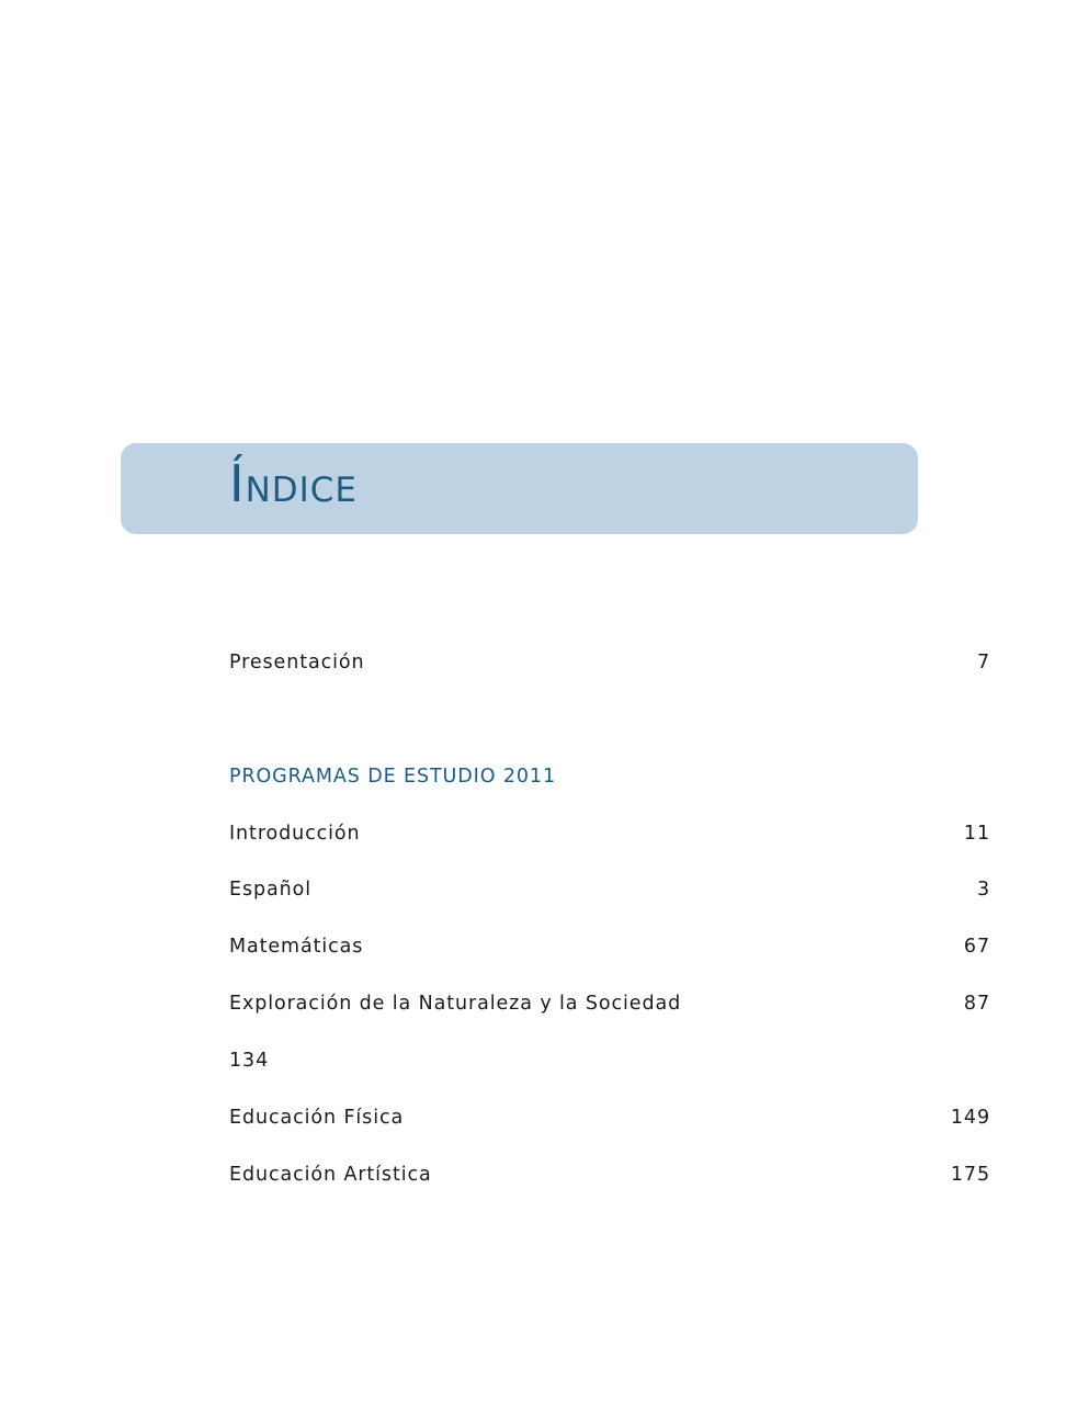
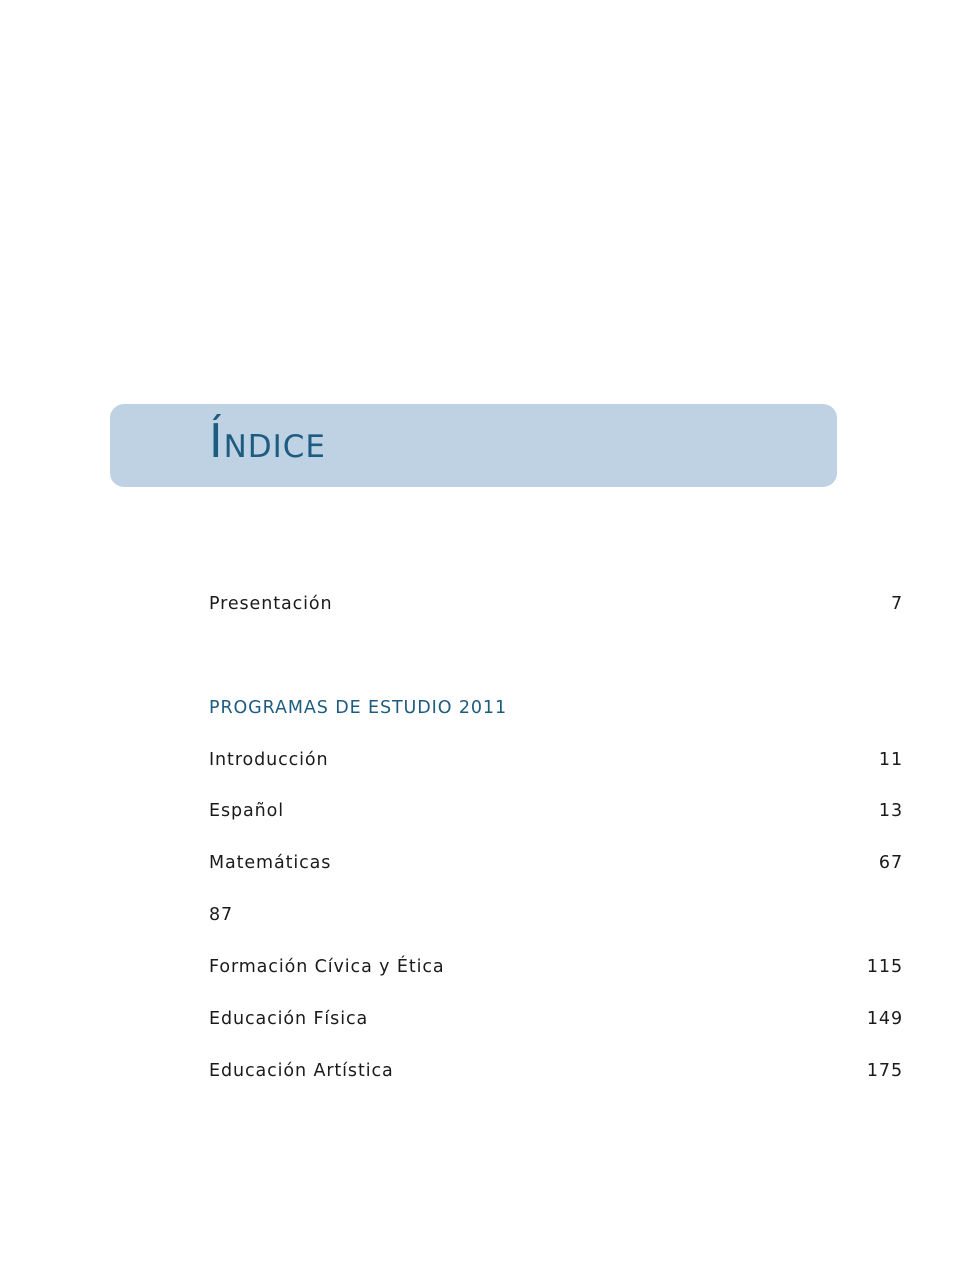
  ÍNDICE
  Presentación
  7
  PROGRAMAS DE ESTUDIO 2011
  Introducción
  11
  Español
- 3
+ 13
  Matemáticas
  67
- Exploración de la Naturaleza y la Sociedad
  87
+ Formación Cívica y Ética
- 134
+ 115
  Educación Física
  149
  Educación Artística
  175
